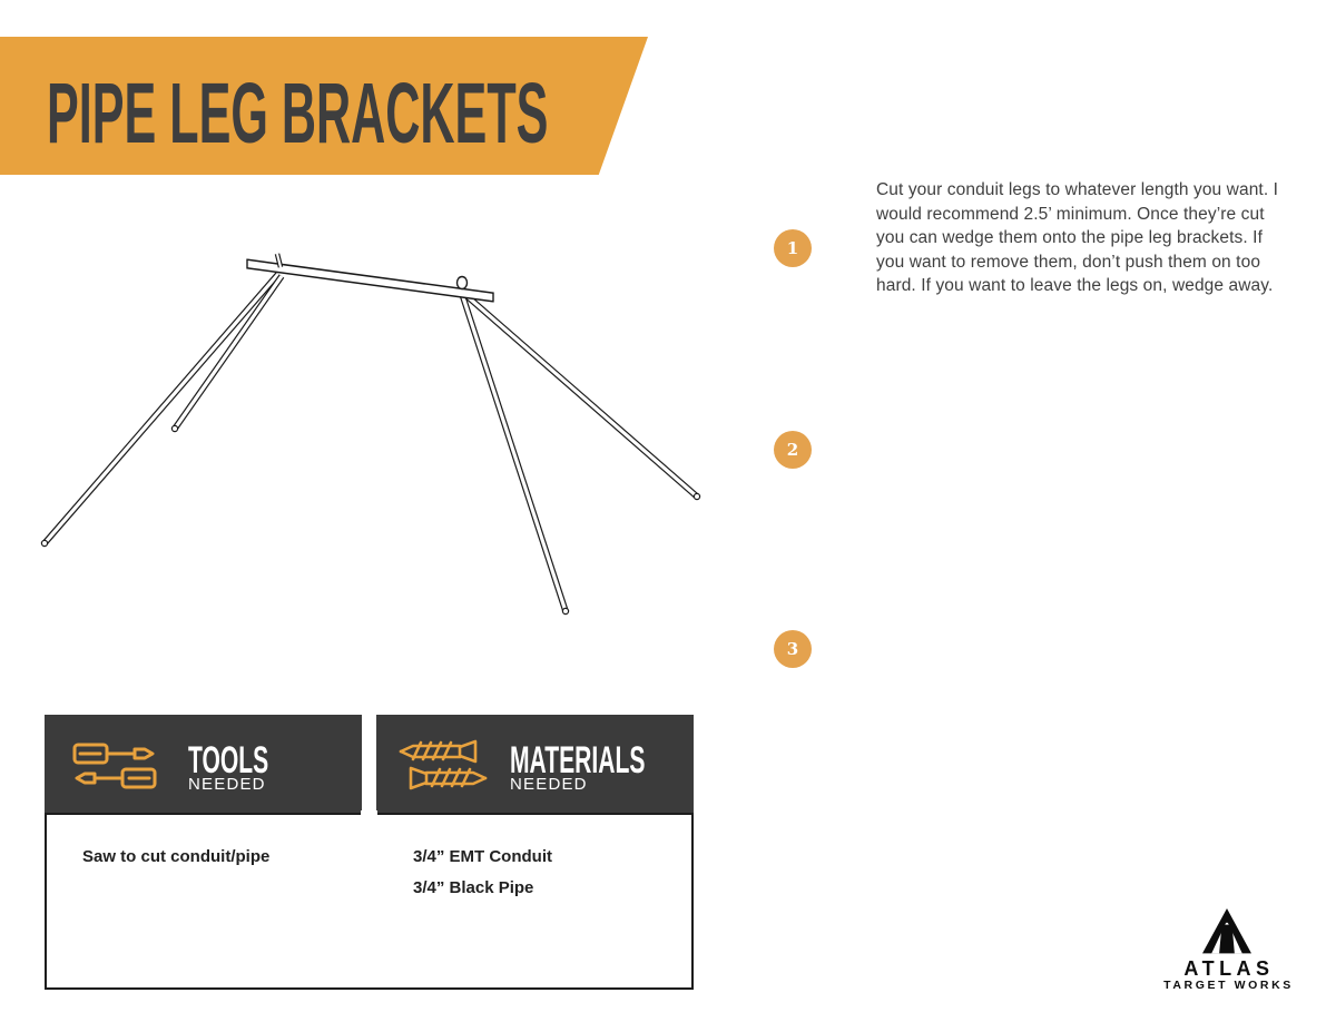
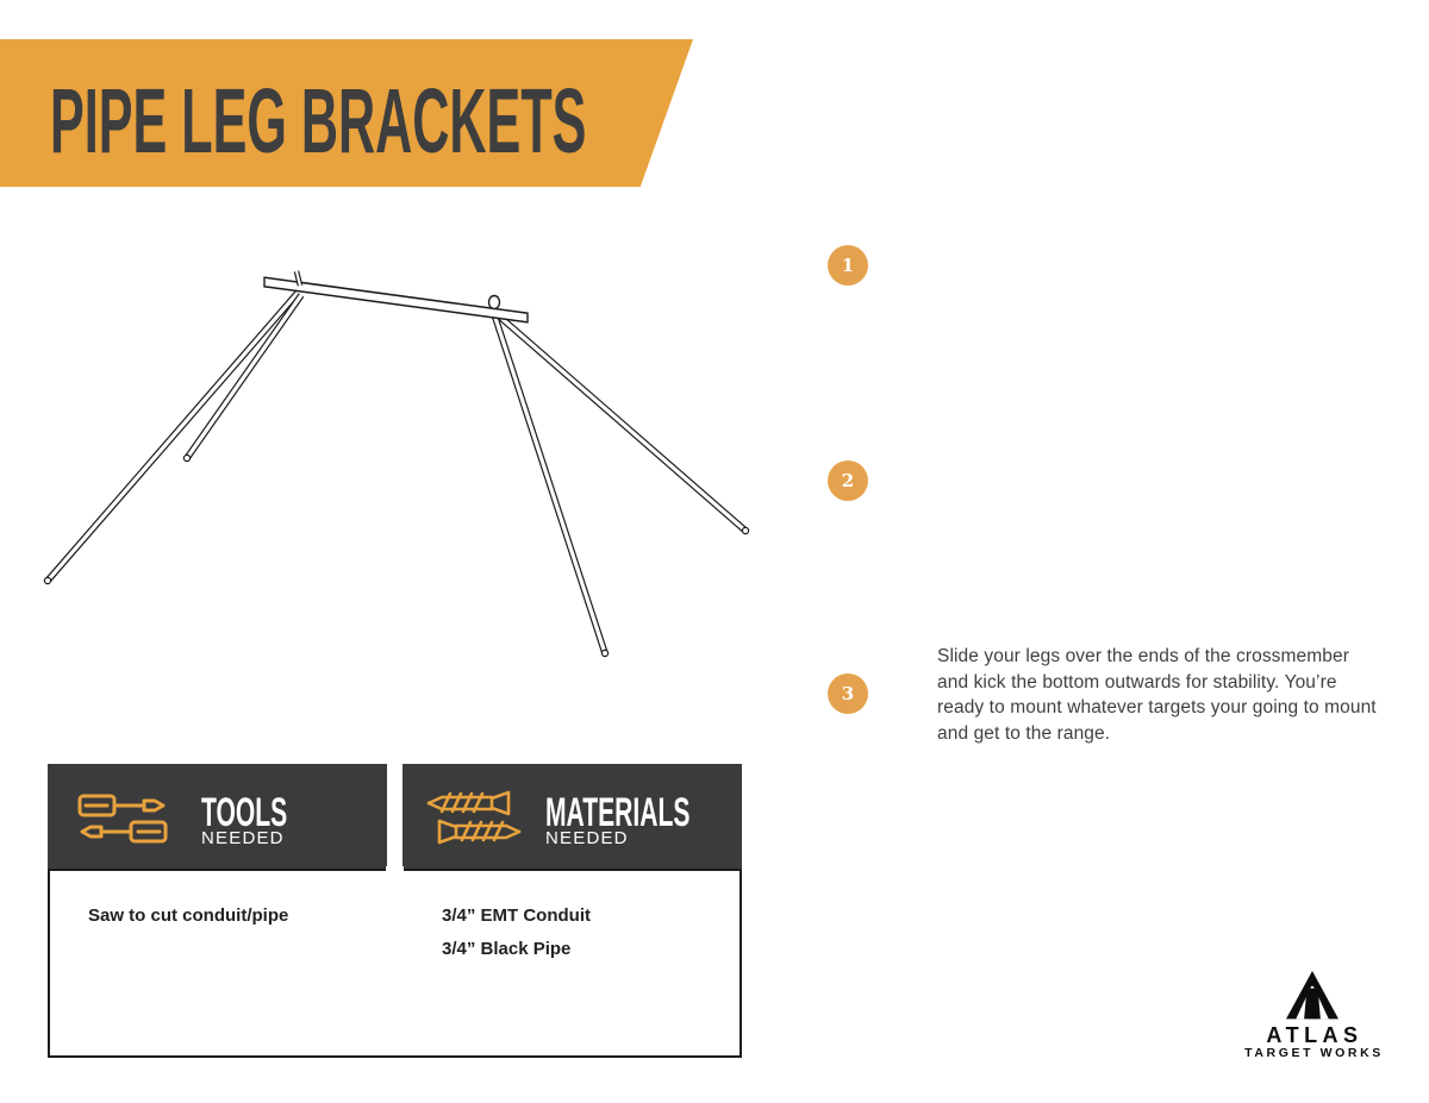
  PIPE LEG BRACKETS
  1
- Cut your conduit legs to whatever length you want. I would recommend 2.5’ minimum. Once they’re cut you can wedge them onto the pipe leg brackets. If you want to remove them, don’t push them on too hard. If you want to leave the legs on, wedge away.
  2
  3
+ Slide your legs over the ends of the crossmember and kick the bottom outwards for stability. You’re ready to mount whatever targets your going to mount and get to the range.
  TOOLS
  NEEDED
  MATERIALS
  NEEDED
  Saw to cut conduit/pipe
  3/4” EMT Conduit
  3/4” Black Pipe
  ATLAS
  TARGET WORKS
